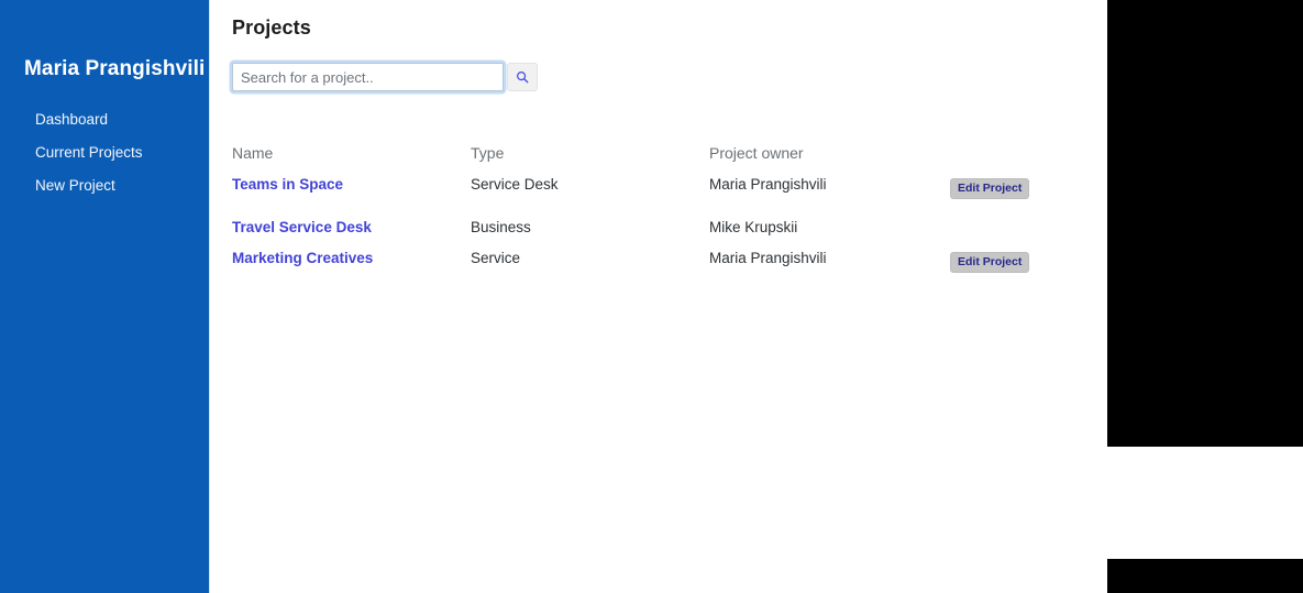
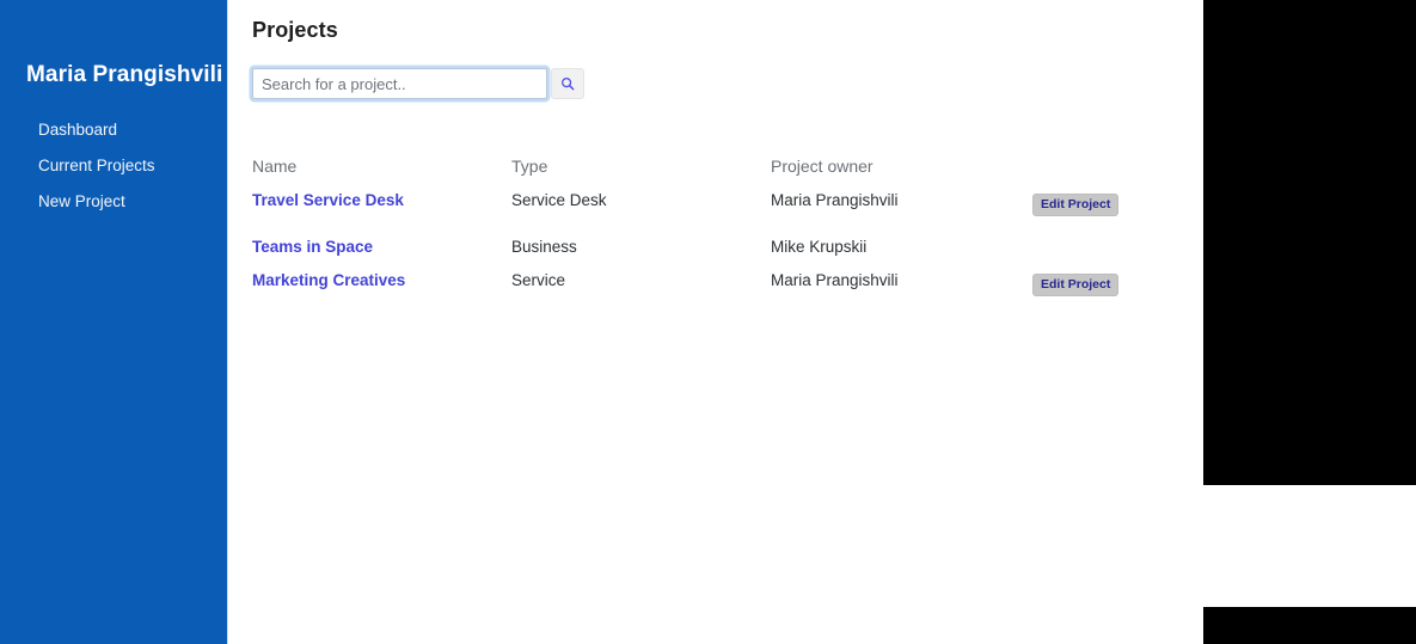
  Maria Prangishvili
  Dashboard
  Current Projects
  New Project
  Projects
  Search for a project..
  Name
  Type
  Project owner
- Teams in Space
+ Travel Service Desk
  Service Desk
  Maria Prangishvili
  Edit Project
- Travel Service Desk
+ Teams in Space
  Business
  Mike Krupskii
  Marketing Creatives
  Service
  Maria Prangishvili
  Edit Project
